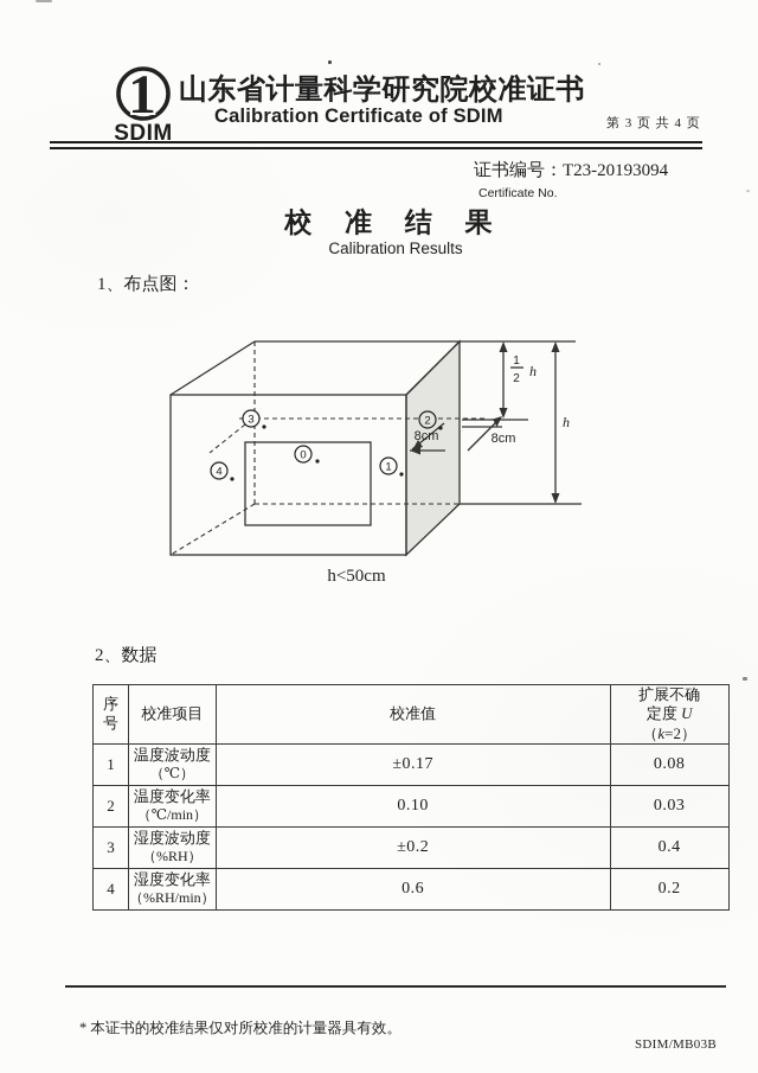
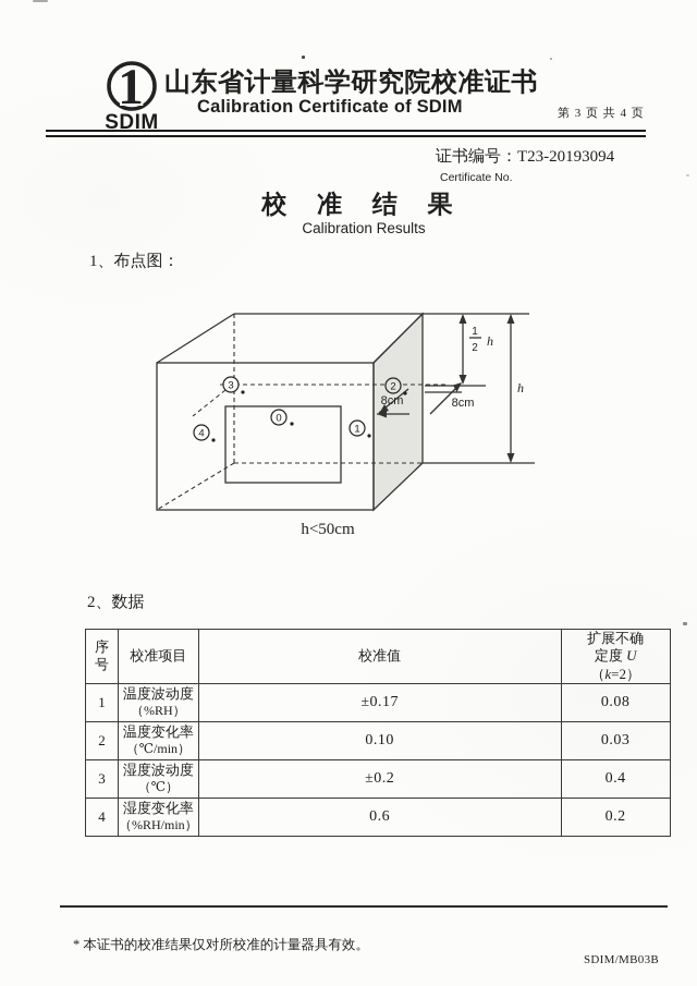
  1
  SDIM
  山东省计量科学研究院校准证书
  Calibration Certificate of SDIM
  第 3 页 共 4 页
  证书编号：T23-20193094
  Certificate No.
  校 准 结 果
  Calibration Results
  1、布点图：
  3
  2
  4
  0
  1
  8cm
  8cm
  1
  2
  h
  h
  h<50cm
  2、数据
  序 号	校准项目	校准值	扩展不确 定度 U （k=2）
- 1	温度波动度 （℃）	±0.17	0.08
+ 1	温度波动度 （%RH）	±0.17	0.08
  2	温度变化率 （℃/min）	0.10	0.03
- 3	湿度波动度 （%RH）	±0.2	0.4
+ 3	湿度波动度 （℃）	±0.2	0.4
  4	湿度变化率 （%RH/min）	0.6	0.2
  * 本证书的校准结果仅对所校准的计量器具有效。
  SDIM/MB03B
